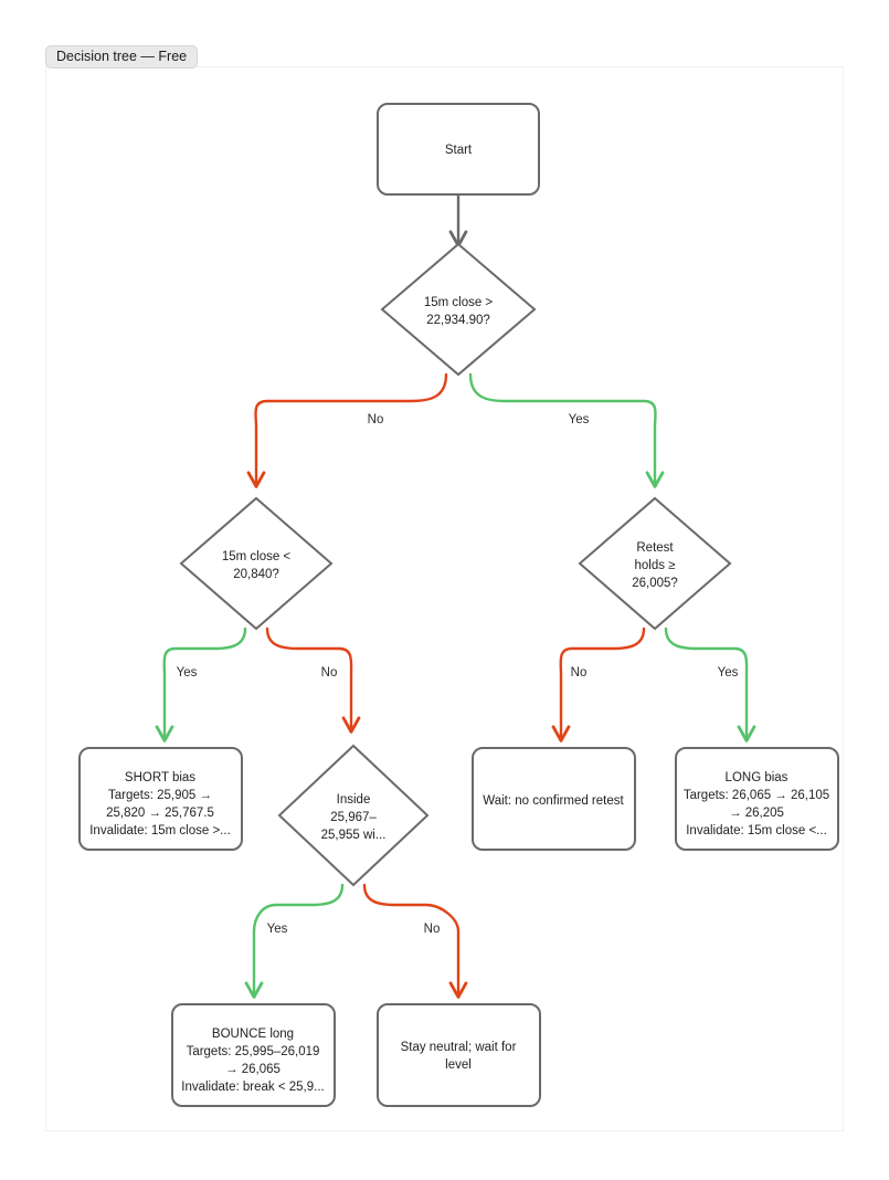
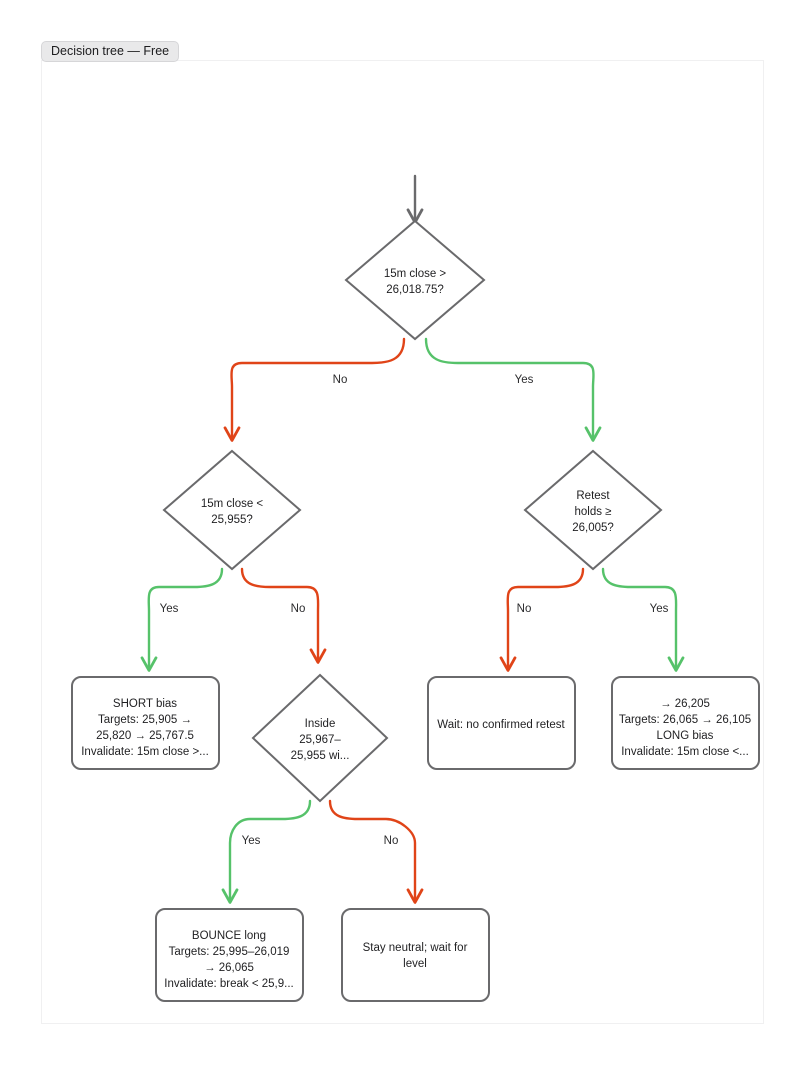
  Decision tree — Free
  No
  Yes
  Yes
  No
  No
  Yes
  Yes
  No
- Start
  15m close >
- 22,934.90?
+ 26,018.75?
  15m close <
- 20,840?
+ 25,955?
  Retest
  holds ≥
  26,005?
  Inside
  25,967–
  25,955 wi...
  SHORT bias
  Targets: 25,905 →
  25,820 → 25,767.5
  Invalidate: 15m close >...
  Wait: no confirmed retest
- LONG bias
+ → 26,205
  Targets: 26,065 → 26,105
- → 26,205
+ LONG bias
  Invalidate: 15m close <...
  BOUNCE long
  Targets: 25,995–26,019
  → 26,065
  Invalidate: break < 25,9...
  Stay neutral; wait for
  level
